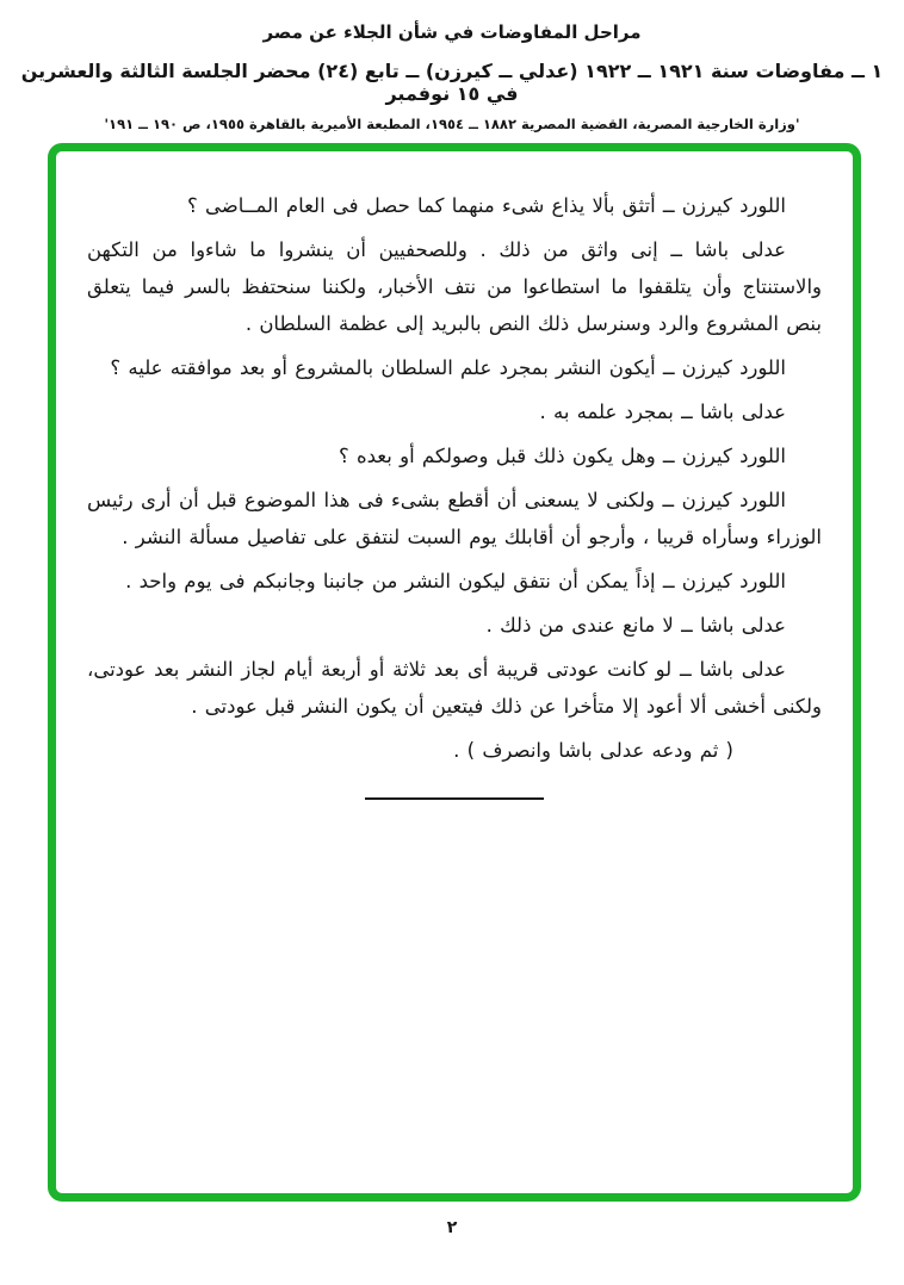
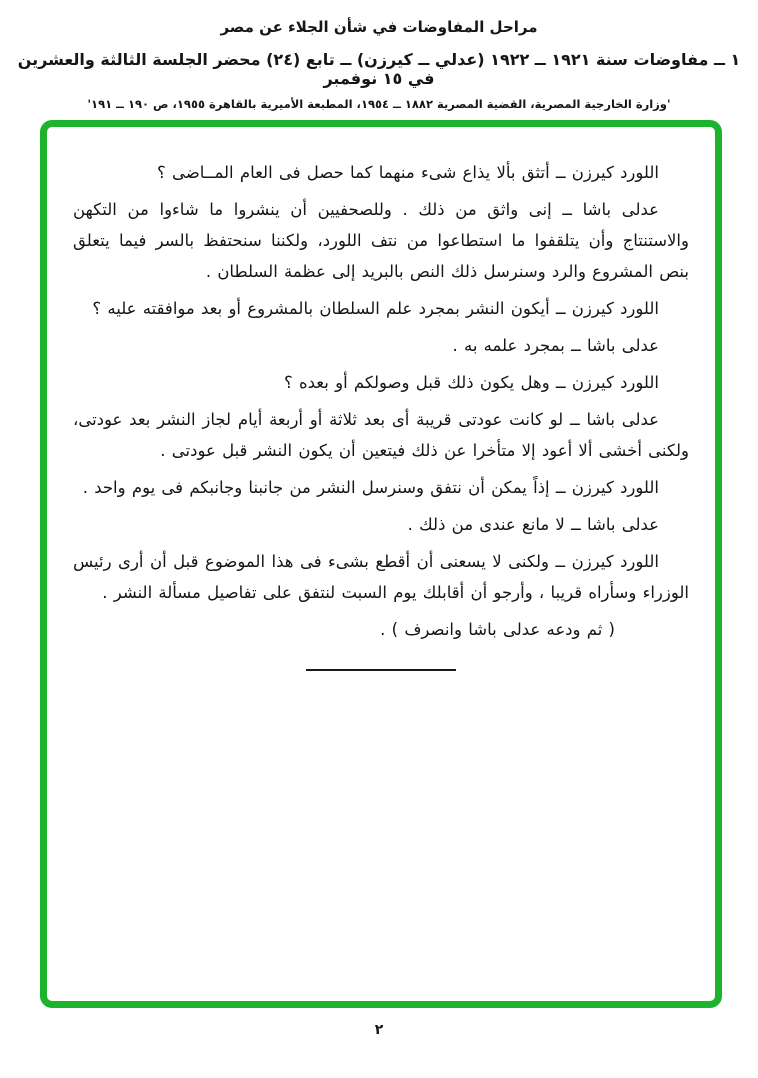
  مراحل المفاوضات في شأن الجلاء عن مصر
  ١ ــ مفاوضات سنة ١٩٢١ ــ ١٩٢٢ (عدلي ــ كيرزن) ــ تابع (٢٤) محضر الجلسة الثالثة والعشرين في ١٥ نوفمبر
  'وزارة الخارجية المصرية، القضية المصرية ١٨٨٢ ــ ١٩٥٤، المطبعة الأميرية بالقاهرة ١٩٥٥، ص ١٩٠ ــ ١٩١'
  اللورد كيرزن ــ أتثق بألا يذاع شىء منهما كما حصل فى العام المــاضى ؟
- عدلى باشا ــ إنى واثق من ذلك . وللصحفيين أن ينشروا ما شاءوا من التكهن والاستنتاج وأن يتلقفوا ما استطاعوا من نتف الأخبار، ولكننا سنحتفظ بالسر فيما يتعلق بنص المشروع والرد وسنرسل ذلك النص بالبريد إلى عظمة السلطان .
+ عدلى باشا ــ إنى واثق من ذلك . وللصحفيين أن ينشروا ما شاءوا من التكهن والاستنتاج وأن يتلقفوا ما استطاعوا من نتف اللورد، ولكننا سنحتفظ بالسر فيما يتعلق بنص المشروع والرد وسنرسل ذلك النص بالبريد إلى عظمة السلطان .
  اللورد كيرزن ــ أيكون النشر بمجرد علم السلطان بالمشروع أو بعد موافقته عليه ؟
  عدلى باشا ــ بمجرد علمه به .
  اللورد كيرزن ــ وهل يكون ذلك قبل وصولكم أو بعده ؟
- اللورد كيرزن ــ ولكنى لا يسعنى أن أقطع بشىء فى هذا الموضوع قبل أن أرى رئيس الوزراء وسأراه قريبا ، وأرجو أن أقابلك يوم السبت لنتفق على تفاصيل مسألة النشر .
+ عدلى باشا ــ لو كانت عودتى قريبة أى بعد ثلاثة أو أربعة أيام لجاز النشر بعد عودتى، ولكنى أخشى ألا أعود إلا متأخرا عن ذلك فيتعين أن يكون النشر قبل عودتى .
- اللورد كيرزن ــ إذاً يمكن أن نتفق ليكون النشر من جانبنا وجانبكم فى يوم واحد .
+ اللورد كيرزن ــ إذاً يمكن أن نتفق وسنرسل النشر من جانبنا وجانبكم فى يوم واحد .
  عدلى باشا ــ لا مانع عندى من ذلك .
- عدلى باشا ــ لو كانت عودتى قريبة أى بعد ثلاثة أو أربعة أيام لجاز النشر بعد عودتى، ولكنى أخشى ألا أعود إلا متأخرا عن ذلك فيتعين أن يكون النشر قبل عودتى .
+ اللورد كيرزن ــ ولكنى لا يسعنى أن أقطع بشىء فى هذا الموضوع قبل أن أرى رئيس الوزراء وسأراه قريبا ، وأرجو أن أقابلك يوم السبت لنتفق على تفاصيل مسألة النشر .
  ( ثم ودعه عدلى باشا وانصرف ) .
  ٢
